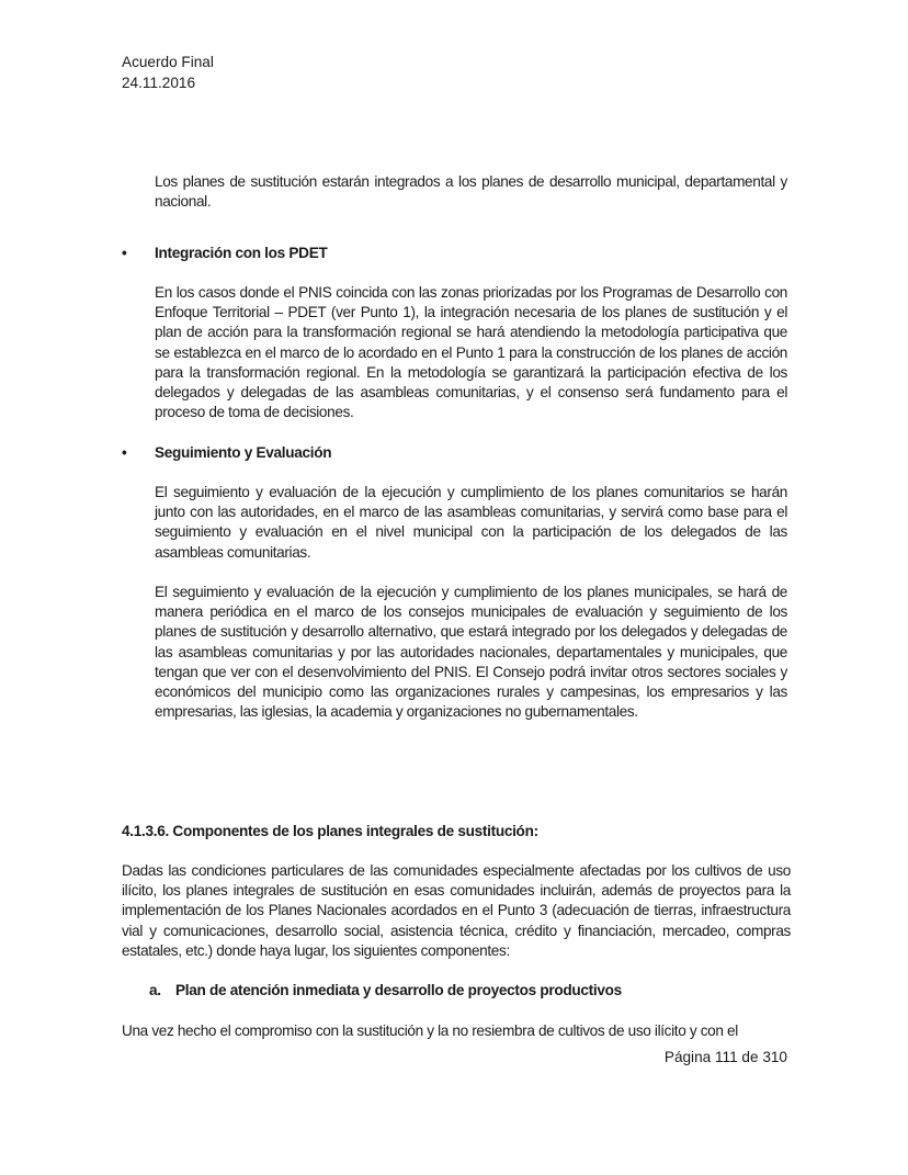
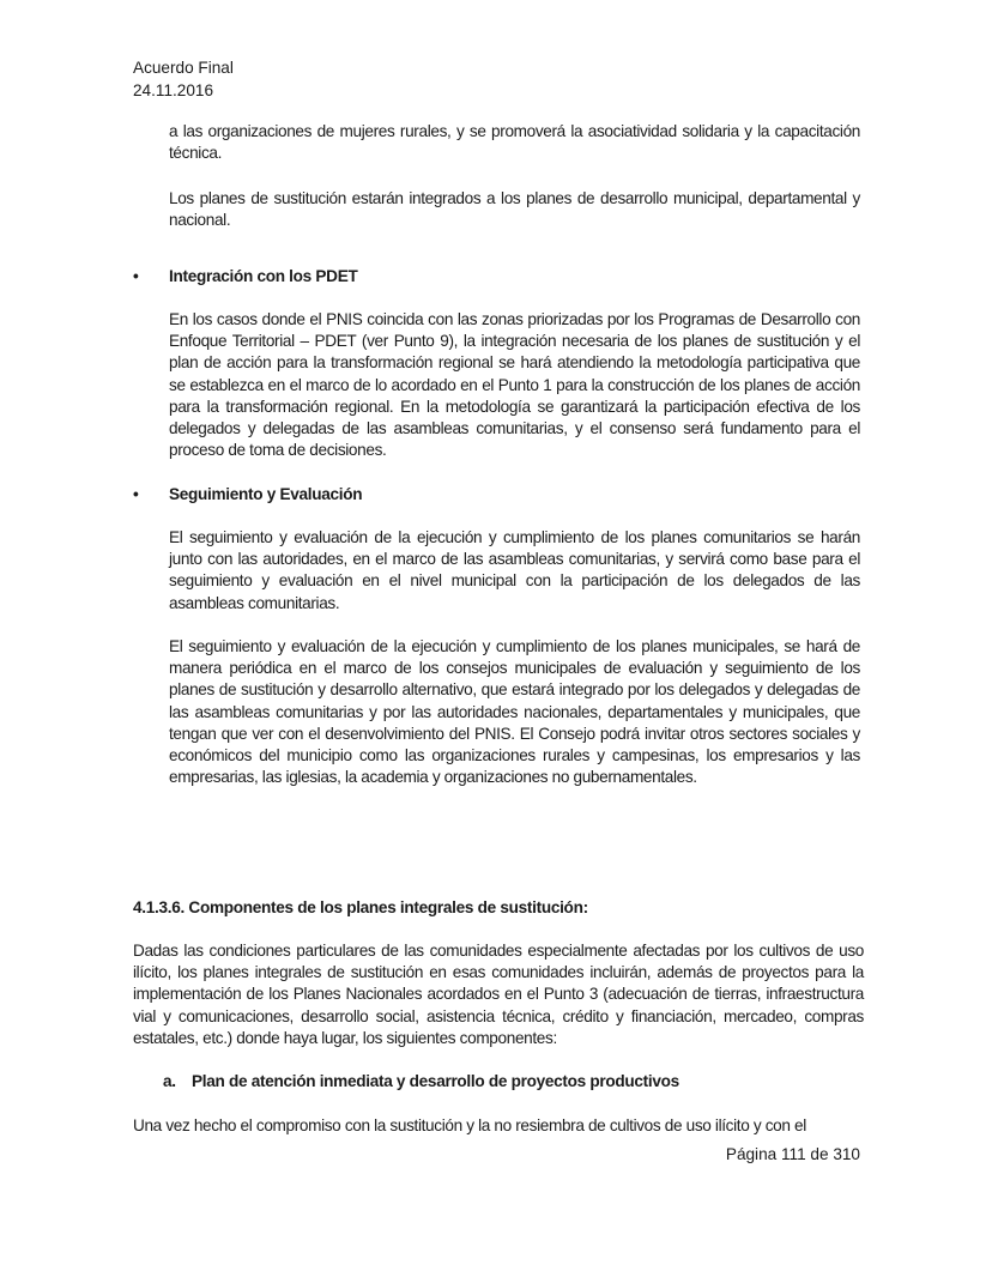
  Acuerdo Final
  24.11.2016
+ a las organizaciones de mujeres rurales, y se promoverá la asociatividad solidaria y la capacitación técnica.
  Los planes de sustitución estarán integrados a los planes de desarrollo municipal, departamental y nacional.
  • Integración con los PDET
- En los casos donde el PNIS coincida con las zonas priorizadas por los Programas de Desarrollo con Enfoque Territorial – PDET (ver Punto 1), la integración necesaria de los planes de sustitución y el plan de acción para la transformación regional se hará atendiendo la metodología participativa que se establezca en el marco de lo acordado en el Punto 1 para la construcción de los planes de acción para la transformación regional. En la metodología se garantizará la participación efectiva de los delegados y delegadas de las asambleas comunitarias, y el consenso será fundamento para el proceso de toma de decisiones.
+ En los casos donde el PNIS coincida con las zonas priorizadas por los Programas de Desarrollo con Enfoque Territorial – PDET (ver Punto 9), la integración necesaria de los planes de sustitución y el plan de acción para la transformación regional se hará atendiendo la metodología participativa que se establezca en el marco de lo acordado en el Punto 1 para la construcción de los planes de acción para la transformación regional. En la metodología se garantizará la participación efectiva de los delegados y delegadas de las asambleas comunitarias, y el consenso será fundamento para el proceso de toma de decisiones.
  • Seguimiento y Evaluación
  El seguimiento y evaluación de la ejecución y cumplimiento de los planes comunitarios se harán junto con las autoridades, en el marco de las asambleas comunitarias, y servirá como base para el seguimiento y evaluación en el nivel municipal con la participación de los delegados de las asambleas comunitarias.
  El seguimiento y evaluación de la ejecución y cumplimiento de los planes municipales, se hará de manera periódica en el marco de los consejos municipales de evaluación y seguimiento de los planes de sustitución y desarrollo alternativo, que estará integrado por los delegados y delegadas de las asambleas comunitarias y por las autoridades nacionales, departamentales y municipales, que tengan que ver con el desenvolvimiento del PNIS. El Consejo podrá invitar otros sectores sociales y económicos del municipio como las organizaciones rurales y campesinas, los empresarios y las empresarias, las iglesias, la academia y organizaciones no gubernamentales.
  4.1.3.6. Componentes de los planes integrales de sustitución:
  Dadas las condiciones particulares de las comunidades especialmente afectadas por los cultivos de uso ilícito, los planes integrales de sustitución en esas comunidades incluirán, además de proyectos para la implementación de los Planes Nacionales acordados en el Punto 3 (adecuación de tierras, infraestructura vial y comunicaciones, desarrollo social, asistencia técnica, crédito y financiación, mercadeo, compras estatales, etc.) donde haya lugar, los siguientes componentes:
  a. Plan de atención inmediata y desarrollo de proyectos productivos
  Una vez hecho el compromiso con la sustitución y la no resiembra de cultivos de uso ilícito y con el
  Página 111 de 310
